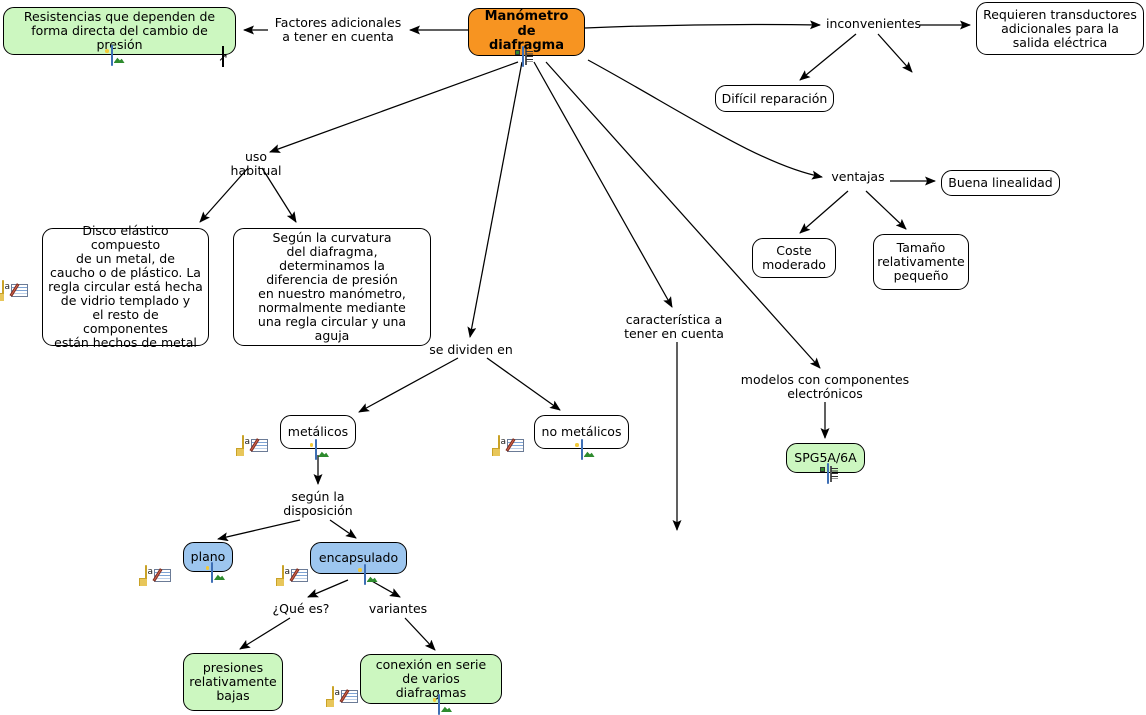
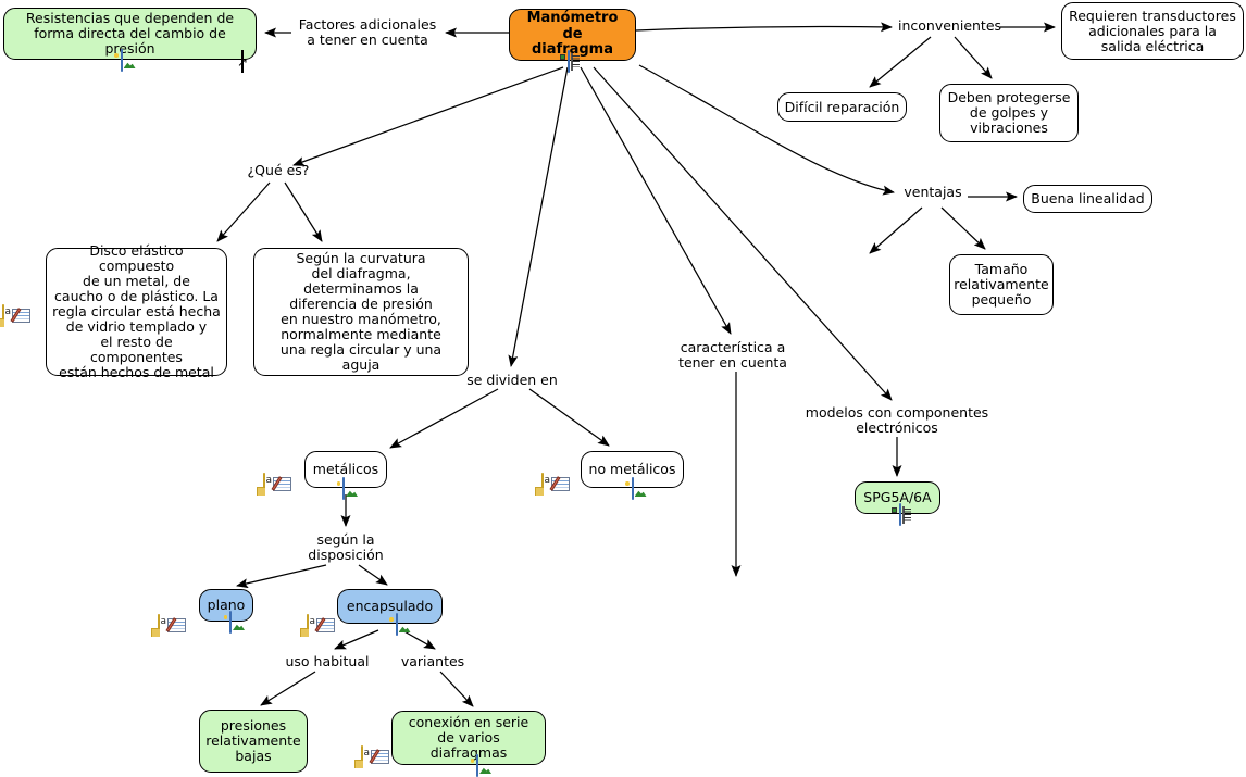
  Resistencias que dependen de
  forma directa del cambio de presión
  ↗
  Manómetro de
  diafragma
  Requieren transductores
  adicionales para la
  salida eléctrica
  Difícil reparación
+ Deben protegerse
+ de golpes y
+ vibraciones
  Buena linealidad
- Coste
- moderado
  Tamaño
  relativamente
  pequeño
  Disco elástico compuesto
  de un metal, de
  caucho o de plástico. La
  regla circular está hecha
  de vidrio templado y
  el resto de componentes
  están hechos de metal
  Según la curvatura
  del diafragma,
  determinamos la
  diferencia de presión
  en nuestro manómetro,
  normalmente mediante
  una regla circular y una aguja
  metálicos
  no metálicos
  SPG5A/6A
  plano
  encapsulado
  presiones
  relativamente
  bajas
  conexión en serie
  de varios diafragmas
  Factores adicionales
  a tener en cuenta
  inconvenientes
- uso habitual
+ ¿Qué es?
  ventajas
  se dividen en
  característica a
  tener en cuenta
  modelos con componentes
  electrónicos
  según la
  disposición
- ¿Qué es?
+ uso habitual
  variantes
  a
  a
  a
  a
  a
  a
